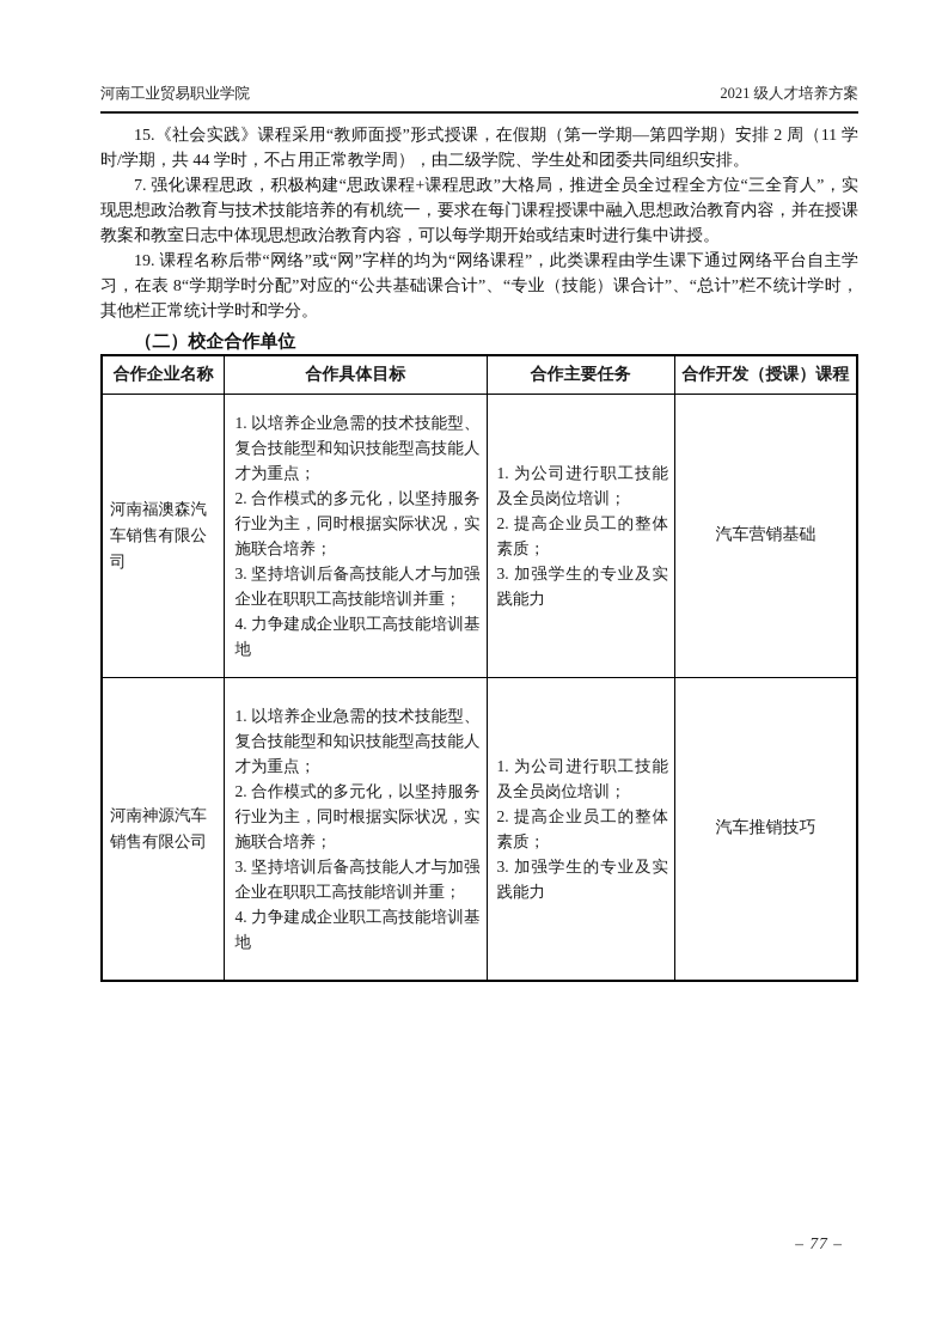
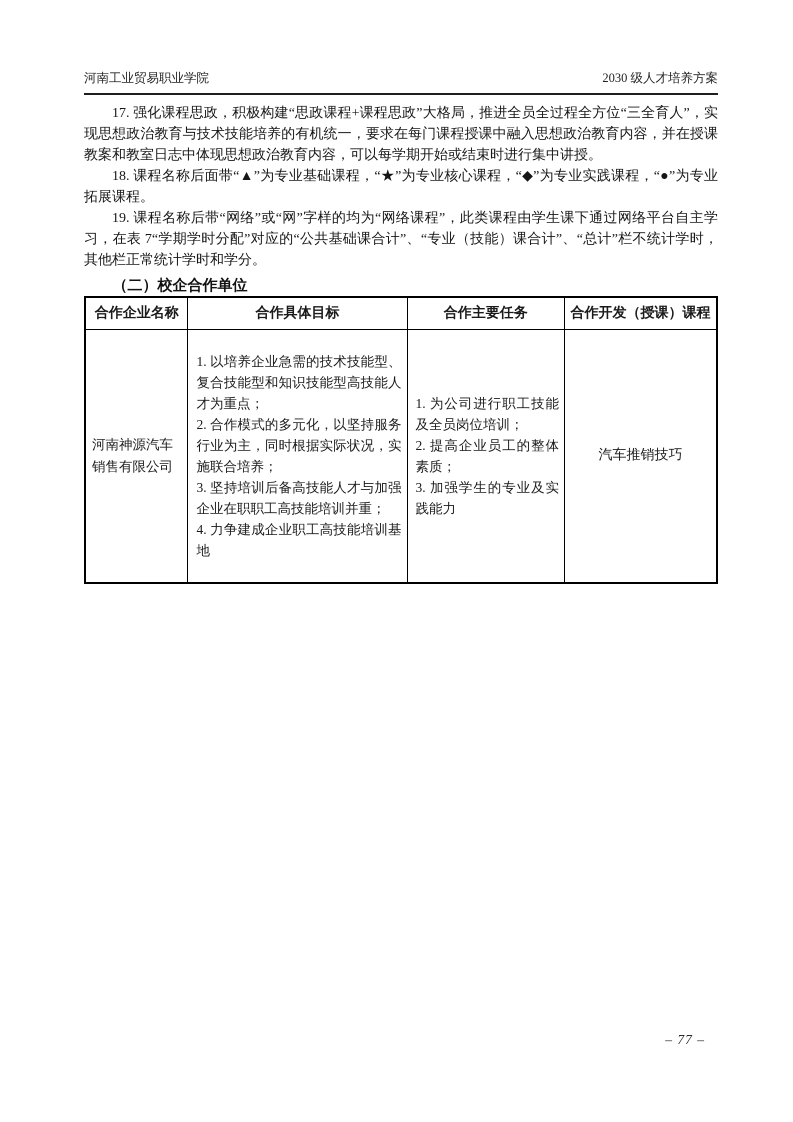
  河南工业贸易职业学院
- 2021 级人才培养方案
+ 2030 级人才培养方案
- 15.《社会实践》课程采用“教师面授”形式授课，在假期（第一学期—第四学期）安排 2 周（11 学时/学期，共 44 学时，不占用正常教学周），由二级学院、学生处和团委共同组织安排。
- 7. 强化课程思政，积极构建“思政课程+课程思政”大格局，推进全员全过程全方位“三全育人”，实现思想政治教育与技术技能培养的有机统一，要求在每门课程授课中融入思想政治教育内容，并在授课教案和教室日志中体现思想政治教育内容，可以每学期开始或结束时进行集中讲授。
+ 17. 强化课程思政，积极构建“思政课程+课程思政”大格局，推进全员全过程全方位“三全育人”，实现思想政治教育与技术技能培养的有机统一，要求在每门课程授课中融入思想政治教育内容，并在授课教案和教室日志中体现思想政治教育内容，可以每学期开始或结束时进行集中讲授。
+ 18. 课程名称后面带“▲”为专业基础课程，“★”为专业核心课程，“◆”为专业实践课程，“●”为专业拓展课程。
- 19. 课程名称后带“网络”或“网”字样的均为“网络课程”，此类课程由学生课下通过网络平台自主学习，在表 8“学期学时分配”对应的“公共基础课合计”、“专业（技能）课合计”、“总计”栏不统计学时，其他栏正常统计学时和学分。
+ 19. 课程名称后带“网络”或“网”字样的均为“网络课程”，此类课程由学生课下通过网络平台自主学习，在表 7“学期学时分配”对应的“公共基础课合计”、“专业（技能）课合计”、“总计”栏不统计学时，其他栏正常统计学时和学分。
  （二）校企合作单位
  合作企业名称	合作具体目标	合作主要任务	合作开发（授课）课程
- 河南福澳森汽车销售有限公司	1. 以培养企业急需的技术技能型、复合技能型和知识技能型高技能人才为重点； 2. 合作模式的多元化，以坚持服务行业为主，同时根据实际状况，实施联合培养； 3. 坚持培训后备高技能人才与加强企业在职职工高技能培训并重； 4. 力争建成企业职工高技能培训基地	1. 为公司进行职工技能及全员岗位培训； 2. 提高企业员工的整体素质； 3. 加强学生的专业及实践能力	汽车营销基础
  河南神源汽车销售有限公司	1. 以培养企业急需的技术技能型、复合技能型和知识技能型高技能人才为重点； 2. 合作模式的多元化，以坚持服务行业为主，同时根据实际状况，实施联合培养； 3. 坚持培训后备高技能人才与加强企业在职职工高技能培训并重； 4. 力争建成企业职工高技能培训基地	1. 为公司进行职工技能及全员岗位培训； 2. 提高企业员工的整体素质； 3. 加强学生的专业及实践能力	汽车推销技巧
  – 77 –
